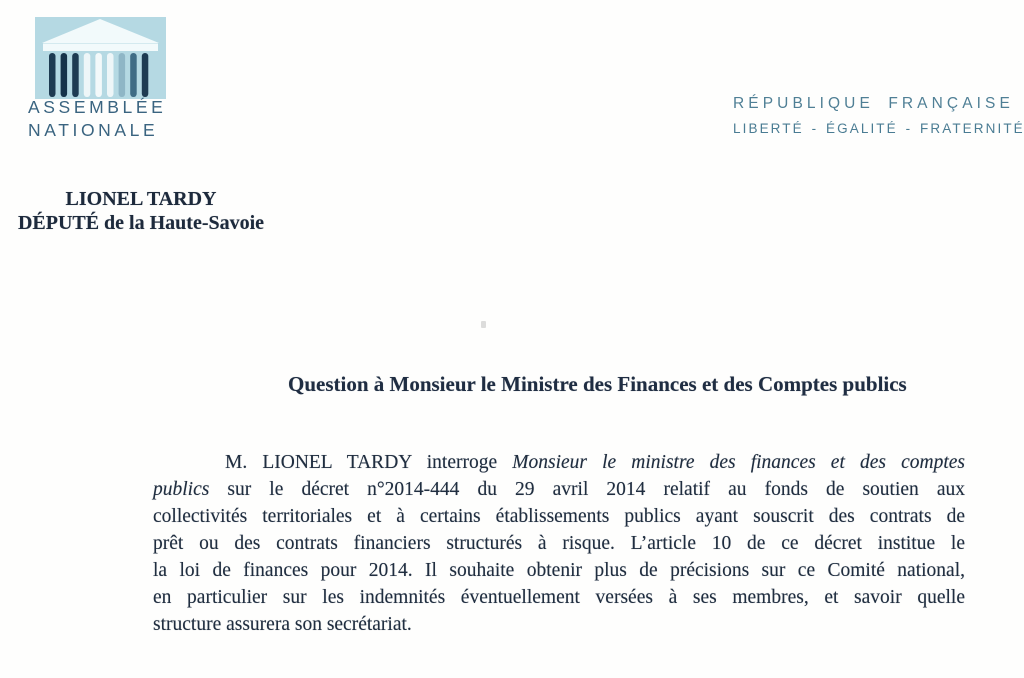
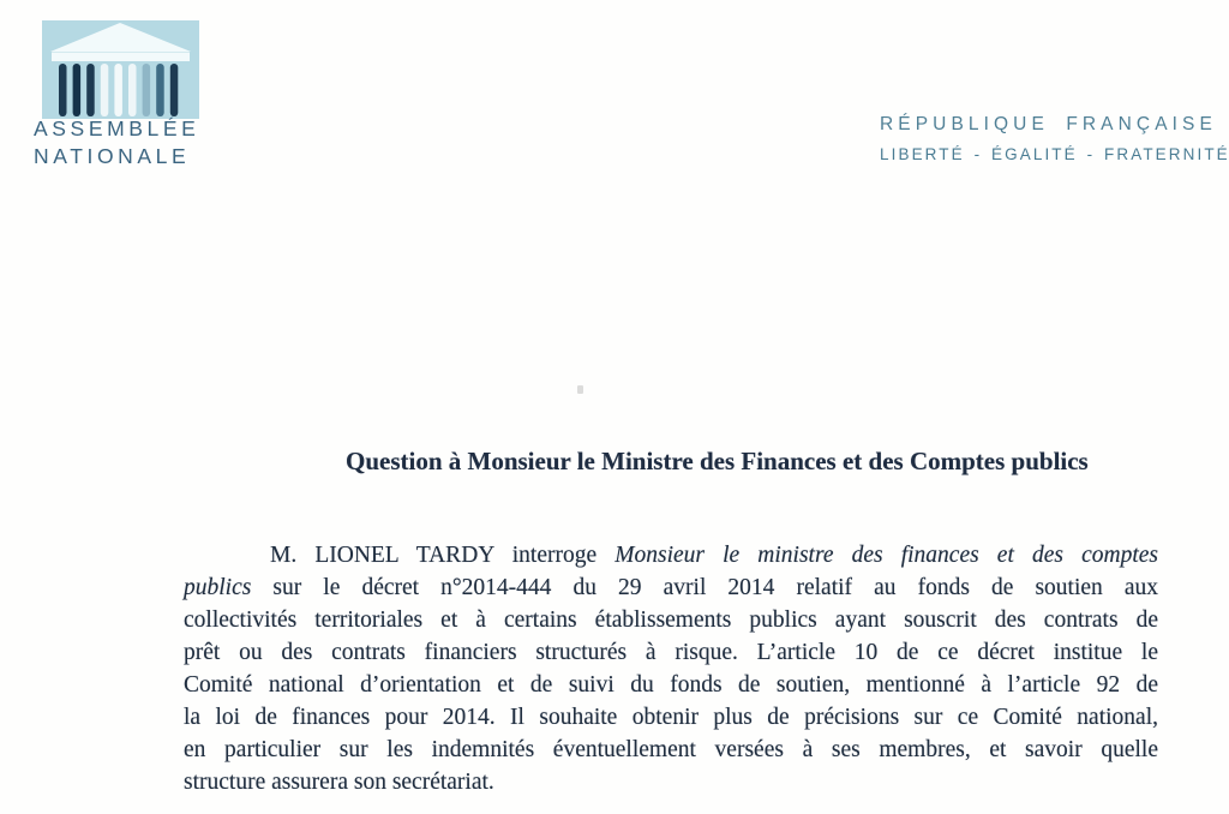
  ASSEMBLÉE
  NATIONALE
  RÉPUBLIQUE FRANÇAISE
  LIBERTÉ - ÉGALITÉ - FRATERNITÉ
- LIONEL TARDY
- DÉPUTÉ de la Haute-Savoie
  Question à Monsieur le Ministre des Finances et des Comptes publics
  M. LIONEL TARDY interroge Monsieur le ministre des finances et des comptes
  publics sur le décret n°2014-444 du 29 avril 2014 relatif au fonds de soutien aux
  collectivités territoriales et à certains établissements publics ayant souscrit des contrats de
  prêt ou des contrats financiers structurés à risque. L’article 10 de ce décret institue le
+ Comité national d’orientation et de suivi du fonds de soutien, mentionné à l’article 92 de
  la loi de finances pour 2014. Il souhaite obtenir plus de précisions sur ce Comité national,
  en particulier sur les indemnités éventuellement versées à ses membres, et savoir quelle
  structure assurera son secrétariat.
